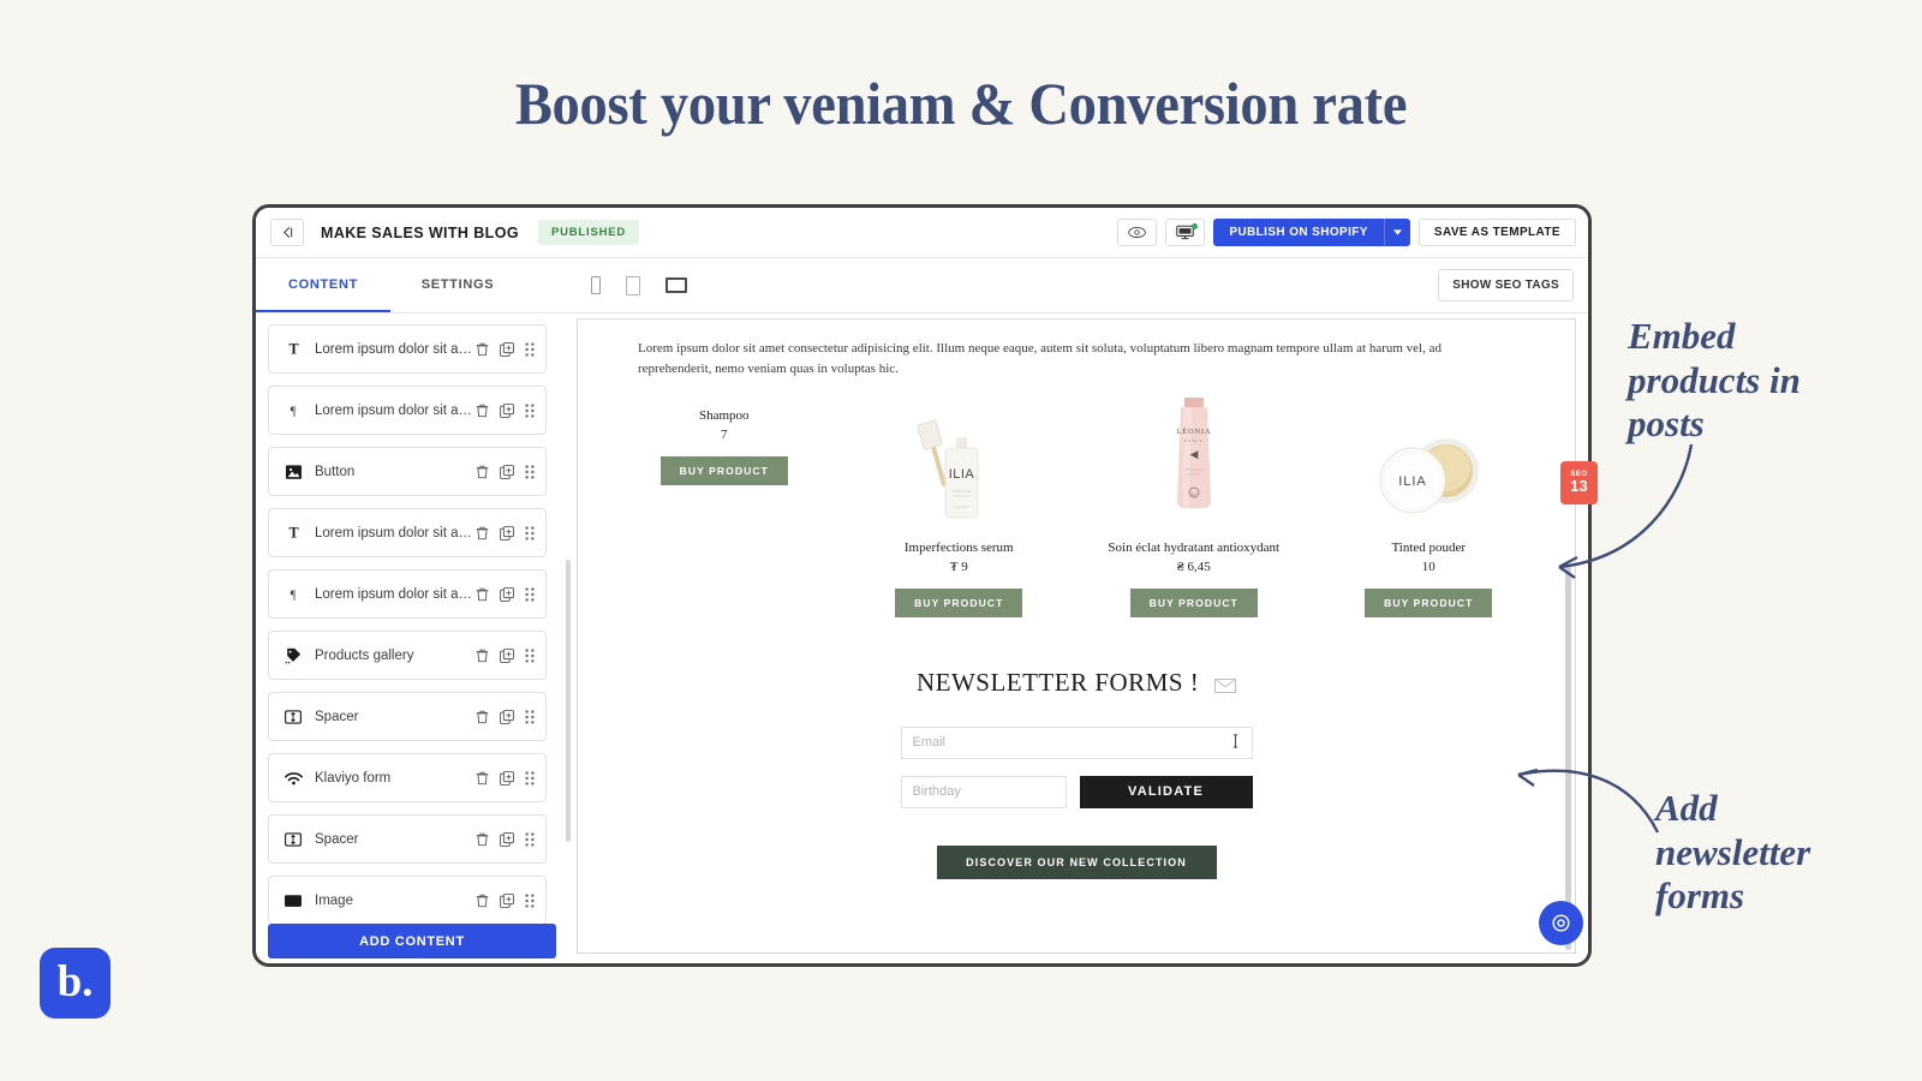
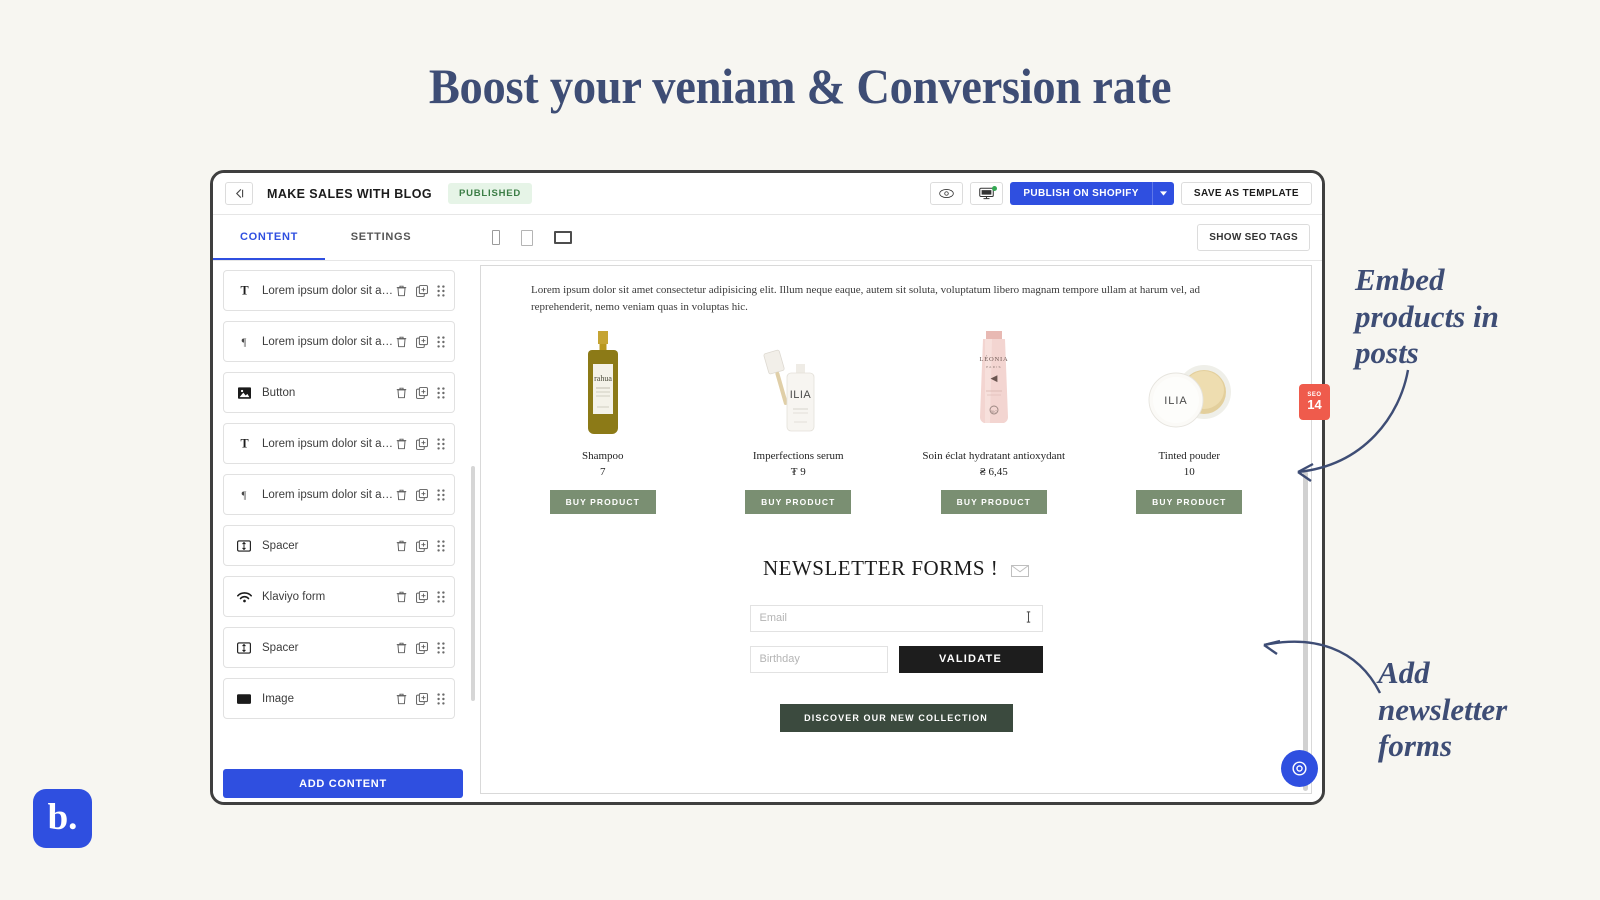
  Boost your veniam & Conversion rate
  MAKE SALES WITH BLOG
  PUBLISHED
  PUBLISH ON SHOPIFY
  SAVE AS TEMPLATE
  CONTENT
  SETTINGS
  SHOW SEO TAGS
  T
  Lorem ipsum dolor sit ame
  ¶
  Lorem ipsum dolor sit ame
  Button
  T
  Lorem ipsum dolor sit ame
  ¶
  Lorem ipsum dolor sit ame
- Products gallery
  Spacer
  Klaviyo form
  Spacer
  Image
  ADD CONTENT
  Lorem ipsum dolor sit amet consectetur adipisicing elit. Illum neque eaque, autem sit soluta, voluptatum libero magnam tempore ullam at harum vel, ad reprehenderit, nemo veniam quas in voluptas hic.
+ rahua
  Shampoo
  7
  BUY PRODUCT
  ILIA
  Imperfections serum
  ₮ 9
  BUY PRODUCT
  ◀
  Soin éclat hydratant antioxydant
  ₴ 6,45
  BUY PRODUCT
  ILIA
  Tinted pouder
  10
  BUY PRODUCT
  NEWSLETTER FORMS !
  Email
  Birthday
  VALIDATE
  DISCOVER OUR NEW COLLECTION
- 13
+ 14
  Embed products in posts
  Add newsletter forms
  b.
